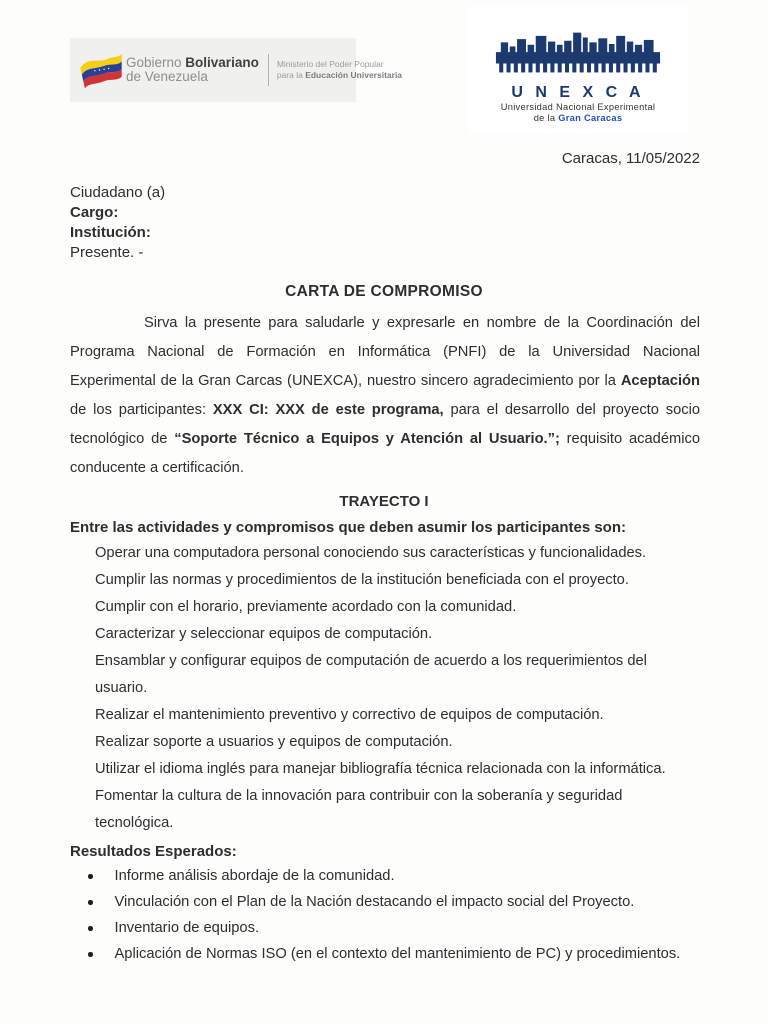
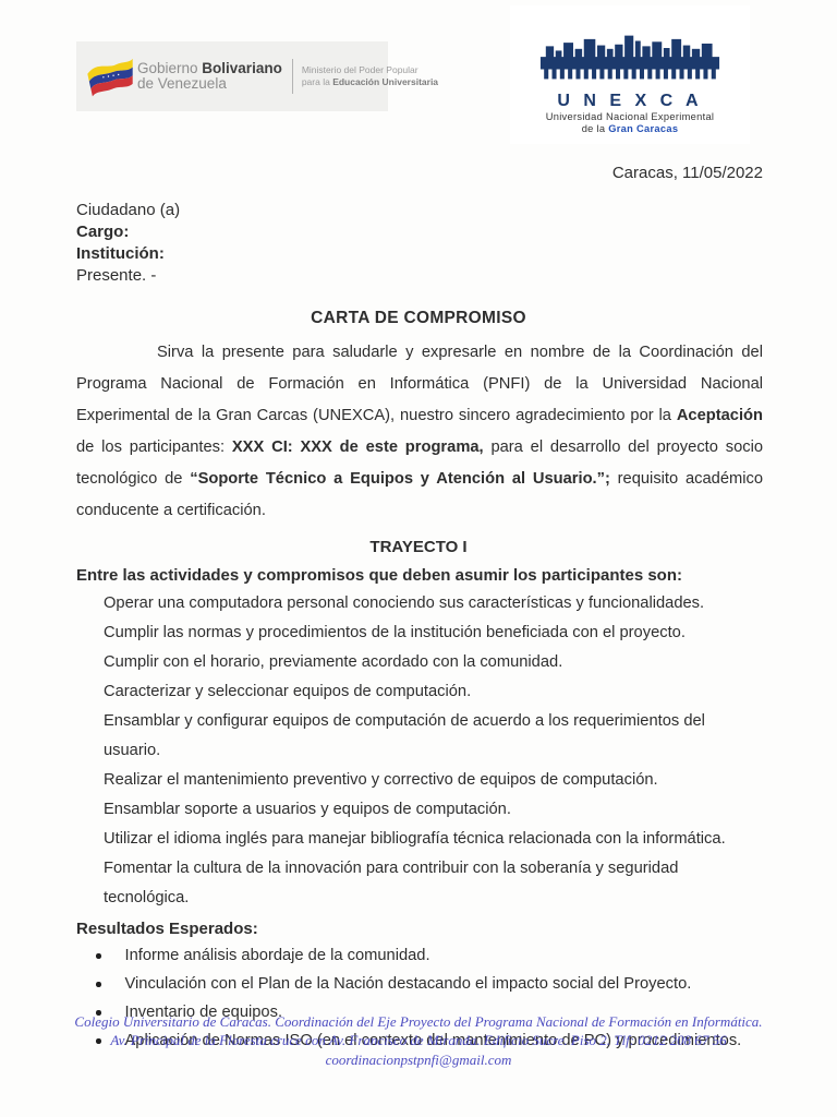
  Gobierno Bolivariano
  de Venezuela
  Ministerio del Poder Popular
  para la Educación Universitaria
  U N E X C A
  Universidad Nacional Experimental
  de la Gran Caracas
  Caracas, 11/05/2022
  Ciudadano (a)
  Cargo:
  Institución:
  Presente. -
  CARTA DE COMPROMISO
  Sirva la presente para saludarle y expresarle en nombre de la Coordinación del Programa Nacional de Formación en Informática (PNFI) de la Universidad Nacional Experimental de la Gran Carcas (UNEXCA), nuestro sincero agradecimiento por la Aceptación de los participantes: XXX CI: XXX de este programa, para el desarrollo del proyecto socio tecnológico de “Soporte Técnico a Equipos y Atención al Usuario.”; requisito académico conducente a certificación.
  TRAYECTO I
  Entre las actividades y compromisos que deben asumir los participantes son:
  Operar una computadora personal conociendo sus características y funcionalidades.
  Cumplir las normas y procedimientos de la institución beneficiada con el proyecto.
  Cumplir con el horario, previamente acordado con la comunidad.
  Caracterizar y seleccionar equipos de computación.
  Ensamblar y configurar equipos de computación de acuerdo a los requerimientos del usuario.
  Realizar el mantenimiento preventivo y correctivo de equipos de computación.
- Realizar soporte a usuarios y equipos de computación.
+ Ensamblar soporte a usuarios y equipos de computación.
  Utilizar el idioma inglés para manejar bibliografía técnica relacionada con la informática.
  Fomentar la cultura de la innovación para contribuir con la soberanía y seguridad tecnológica.
  Resultados Esperados:
  Informe análisis abordaje de la comunidad.
  Vinculación con el Plan de la Nación destacando el impacto social del Proyecto.
  Inventario de equipos.
  Aplicación de Normas ISO (en el contexto del mantenimiento de PC) y procedimientos.
+ Colegio Universitario de Caracas. Coordinación del Eje Proyecto del Programa Nacional de Formación en Informática.
+ Av. Principal de la Floresta cruce con Av. Francisco de Miranda. Edificio Sucre. Piso 2. Tlf: 0212 208 67 56
+ coordinacionpstpnfi@gmail.com
